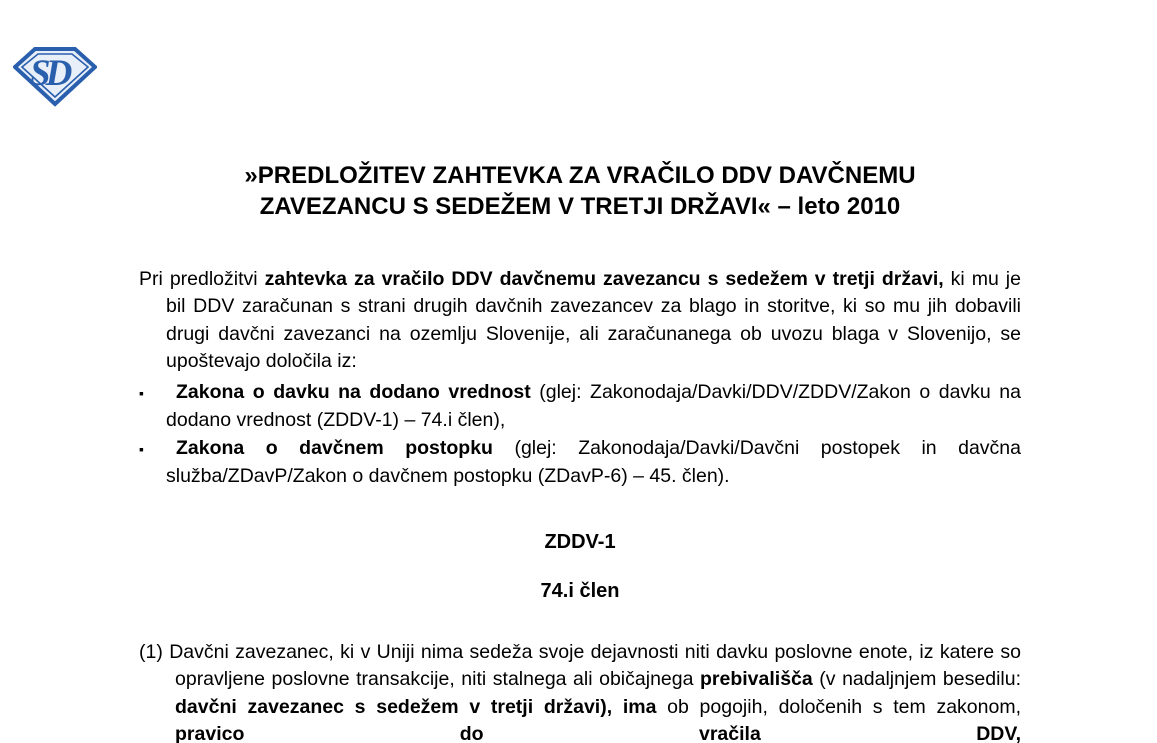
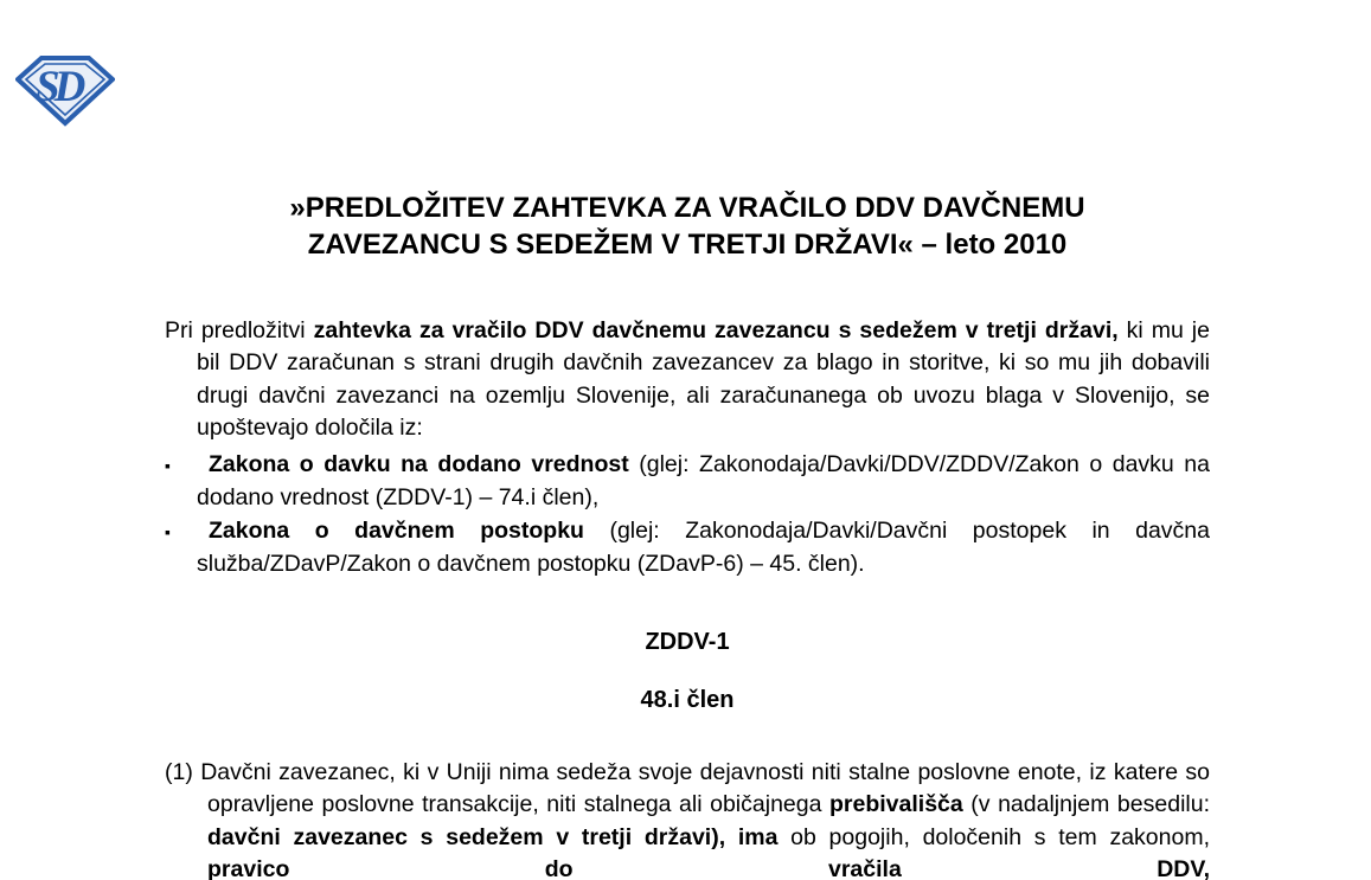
  SD
  »PREDLOŽITEV ZAHTEVKA ZA VRAČILO DDV DAVČNEMU
  ZAVEZANCU S SEDEŽEM V TRETJI DRŽAVI« – leto 2010
  Pri predložitvi zahtevka za vračilo DDV davčnemu zavezancu s sedežem v tretji državi, ki mu je bil DDV zaračunan s strani drugih davčnih zavezancev za blago in storitve, ki so mu jih dobavili drugi davčni zavezanci na ozemlju Slovenije, ali zaračunanega ob uvozu blaga v Slovenijo, se upoštevajo določila iz:
  ▪ Zakona o davku na dodano vrednost (glej: Zakonodaja/Davki/DDV/ZDDV/Zakon o davku na dodano vrednost (ZDDV-1) – 74.i člen),
  ▪ Zakona o davčnem postopku (glej: Zakonodaja/Davki/Davčni postopek in davčna služba/ZDavP/Zakon o davčnem postopku (ZDavP-6) – 45. člen).
  ZDDV-1
- 74.i člen
+ 48.i člen
- (1) Davčni zavezanec, ki v Uniji nima sedeža svoje dejavnosti niti davku poslovne enote, iz katere so opravljene poslovne transakcije, niti stalnega ali običajnega prebivališča (v nadaljnjem besedilu: davčni zavezanec s sedežem v tretji državi), ima ob pogojih, določenih s tem zakonom, pravico do vračila DDV,
+ (1) Davčni zavezanec, ki v Uniji nima sedeža svoje dejavnosti niti stalne poslovne enote, iz katere so opravljene poslovne transakcije, niti stalnega ali običajnega prebivališča (v nadaljnjem besedilu: davčni zavezanec s sedežem v tretji državi), ima ob pogojih, določenih s tem zakonom, pravico do vračila DDV,
